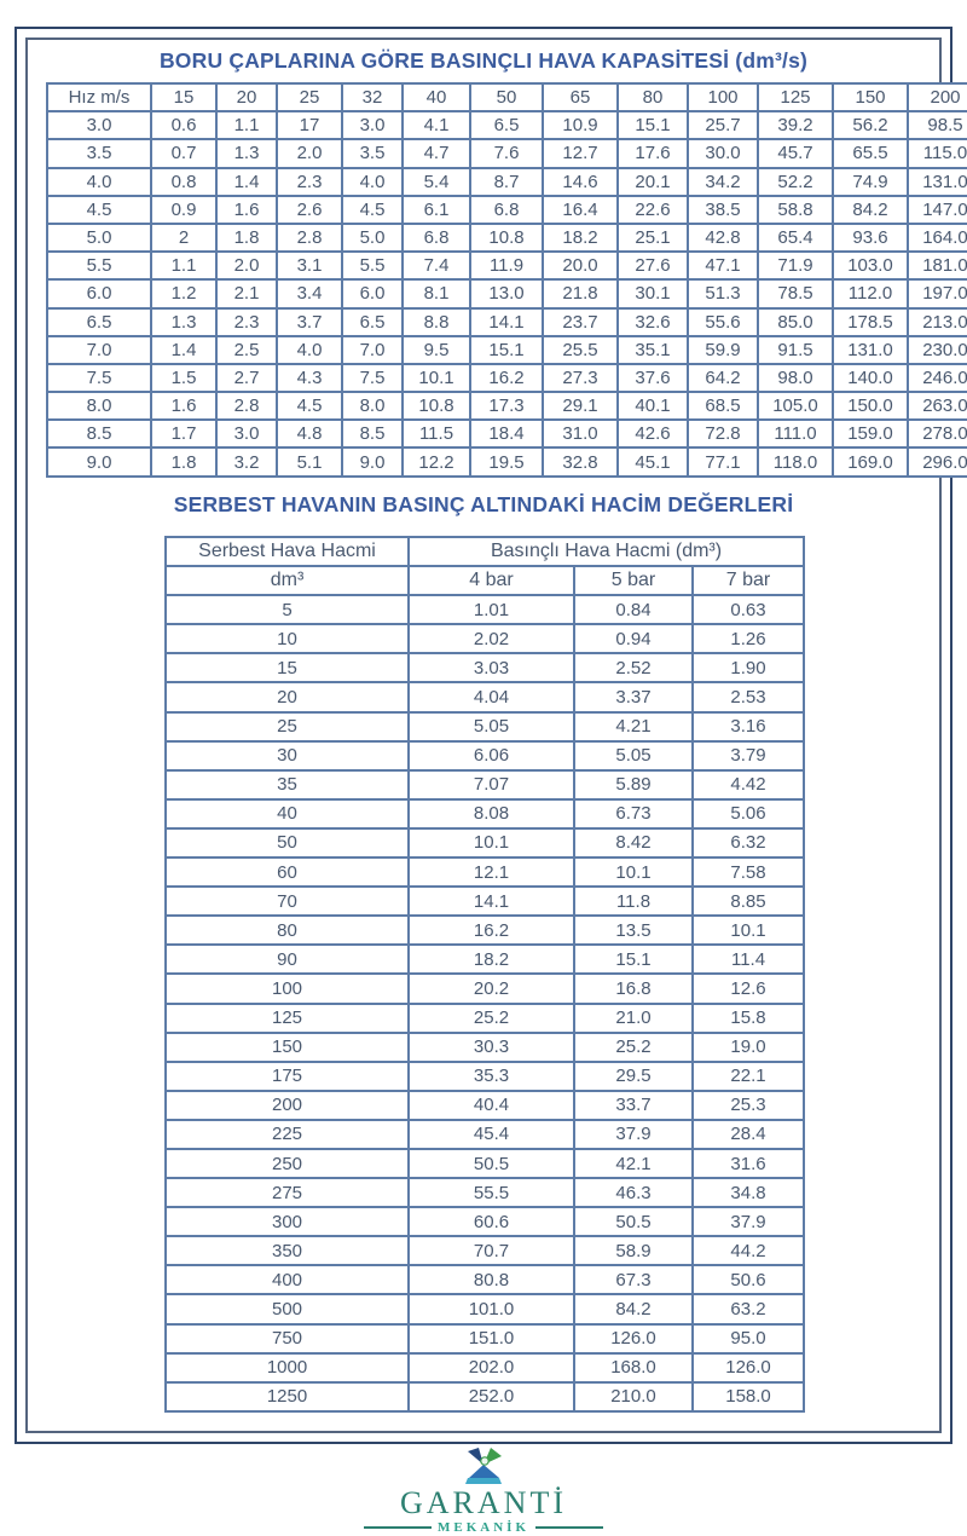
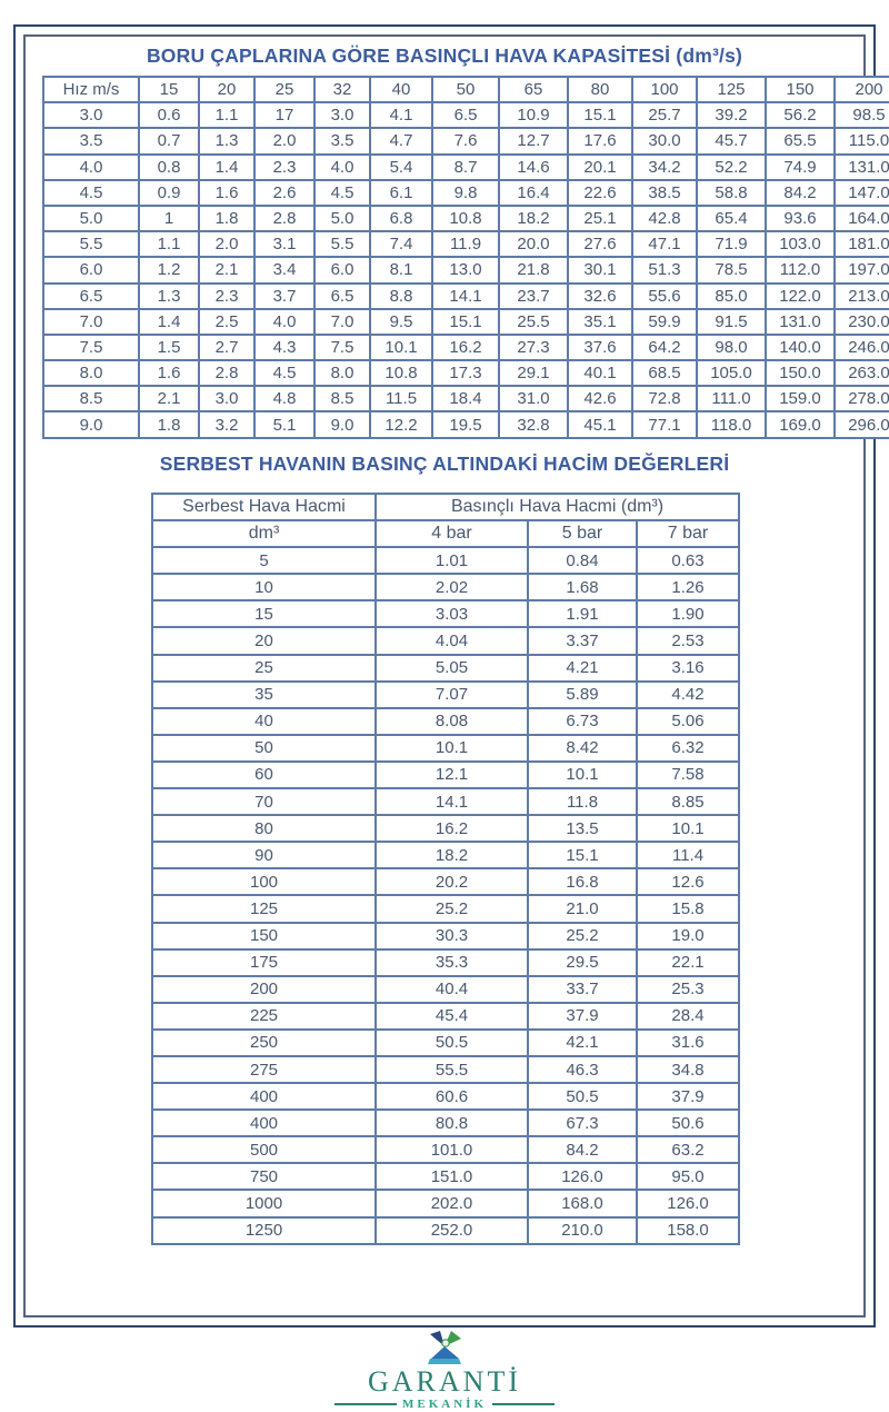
  BORU ÇAPLARINA GÖRE BASINÇLI HAVA KAPASİTESİ (dm³/s)
  Hız m/s	15	20	25	32	40	50	65	80	100	125	150	200
  3.0	0.6	1.1	17	3.0	4.1	6.5	10.9	15.1	25.7	39.2	56.2	98.5
  3.5	0.7	1.3	2.0	3.5	4.7	7.6	12.7	17.6	30.0	45.7	65.5	115.0
  4.0	0.8	1.4	2.3	4.0	5.4	8.7	14.6	20.1	34.2	52.2	74.9	131.0
- 4.5	0.9	1.6	2.6	4.5	6.1	6.8	16.4	22.6	38.5	58.8	84.2	147.0
+ 4.5	0.9	1.6	2.6	4.5	6.1	9.8	16.4	22.6	38.5	58.8	84.2	147.0
- 5.0	2	1.8	2.8	5.0	6.8	10.8	18.2	25.1	42.8	65.4	93.6	164.0
+ 5.0	1	1.8	2.8	5.0	6.8	10.8	18.2	25.1	42.8	65.4	93.6	164.0
  5.5	1.1	2.0	3.1	5.5	7.4	11.9	20.0	27.6	47.1	71.9	103.0	181.0
  6.0	1.2	2.1	3.4	6.0	8.1	13.0	21.8	30.1	51.3	78.5	112.0	197.0
- 6.5	1.3	2.3	3.7	6.5	8.8	14.1	23.7	32.6	55.6	85.0	178.5	213.0
+ 6.5	1.3	2.3	3.7	6.5	8.8	14.1	23.7	32.6	55.6	85.0	122.0	213.0
  7.0	1.4	2.5	4.0	7.0	9.5	15.1	25.5	35.1	59.9	91.5	131.0	230.0
  7.5	1.5	2.7	4.3	7.5	10.1	16.2	27.3	37.6	64.2	98.0	140.0	246.0
  8.0	1.6	2.8	4.5	8.0	10.8	17.3	29.1	40.1	68.5	105.0	150.0	263.0
- 8.5	1.7	3.0	4.8	8.5	11.5	18.4	31.0	42.6	72.8	111.0	159.0	278.0
+ 8.5	2.1	3.0	4.8	8.5	11.5	18.4	31.0	42.6	72.8	111.0	159.0	278.0
  9.0	1.8	3.2	5.1	9.0	12.2	19.5	32.8	45.1	77.1	118.0	169.0	296.0
  SERBEST HAVANIN BASINÇ ALTINDAKİ HACİM DEĞERLERİ
  Serbest Hava Hacmi	Basınçlı Hava Hacmi (dm³)
  dm³	4 bar	5 bar	7 bar
  5	1.01	0.84	0.63
- 10	2.02	0.94	1.26
+ 10	2.02	1.68	1.26
- 15	3.03	2.52	1.90
+ 15	3.03	1.91	1.90
  20	4.04	3.37	2.53
  25	5.05	4.21	3.16
- 30	6.06	5.05	3.79
  35	7.07	5.89	4.42
  40	8.08	6.73	5.06
  50	10.1	8.42	6.32
  60	12.1	10.1	7.58
  70	14.1	11.8	8.85
  80	16.2	13.5	10.1
  90	18.2	15.1	11.4
  100	20.2	16.8	12.6
  125	25.2	21.0	15.8
  150	30.3	25.2	19.0
  175	35.3	29.5	22.1
  200	40.4	33.7	25.3
  225	45.4	37.9	28.4
  250	50.5	42.1	31.6
  275	55.5	46.3	34.8
- 300	60.6	50.5	37.9
+ 400	60.6	50.5	37.9
- 350	70.7	58.9	44.2
  400	80.8	67.3	50.6
  500	101.0	84.2	63.2
  750	151.0	126.0	95.0
  1000	202.0	168.0	126.0
  1250	252.0	210.0	158.0
  GARANTİ
  MEKANİK
